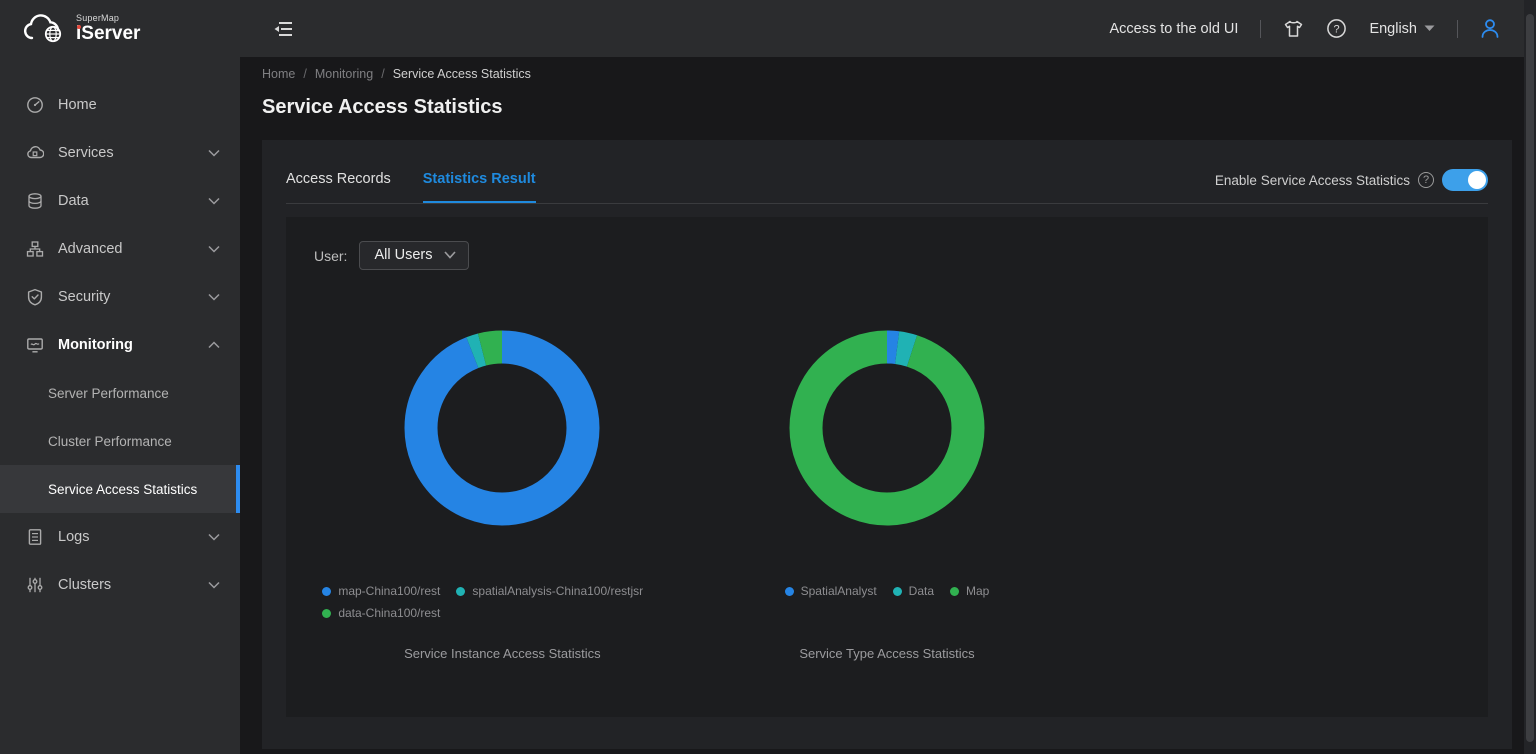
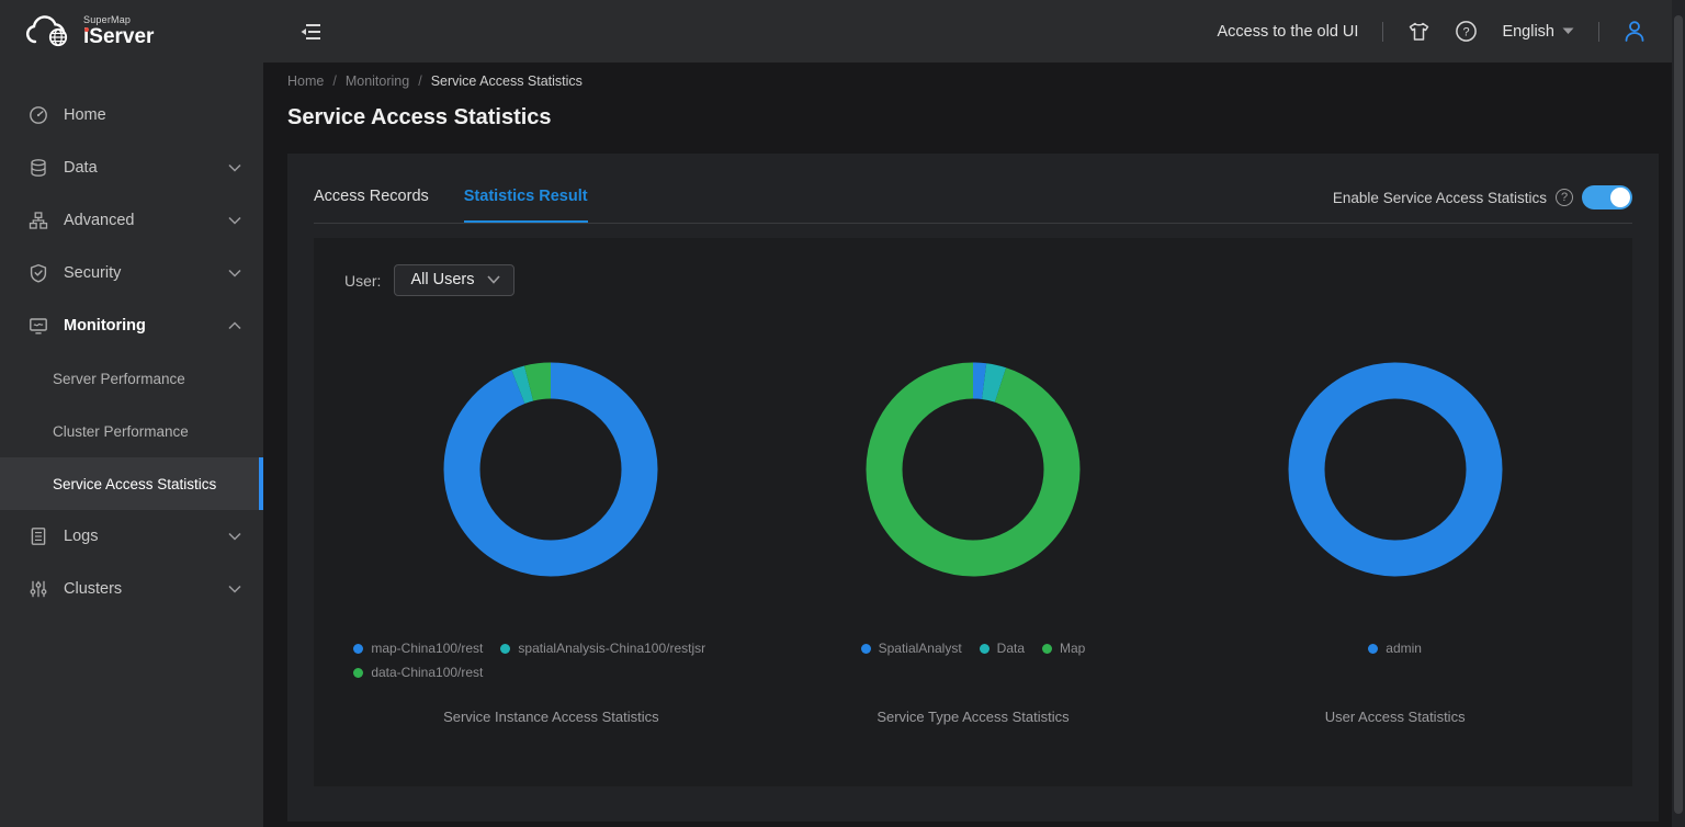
  SuperMap
  iServer
  Access to the old UI
  ?
  English
  Home
- Services
  Data
  Advanced
  Security
  Monitoring
  Server Performance
  Cluster Performance
  Service Access Statistics
  Logs
  Clusters
  Home
  /
  Monitoring
  /
  Service Access Statistics
  Service Access Statistics
  Access Records
  Statistics Result
  Enable Service Access Statistics
  ?
  User:
  All Users
  map-China100/rest
  spatialAnalysis-China100/restjsr
  data-China100/rest
  Service Instance Access Statistics
  SpatialAnalyst
  Data
  Map
  Service Type Access Statistics
+ admin
+ User Access Statistics
